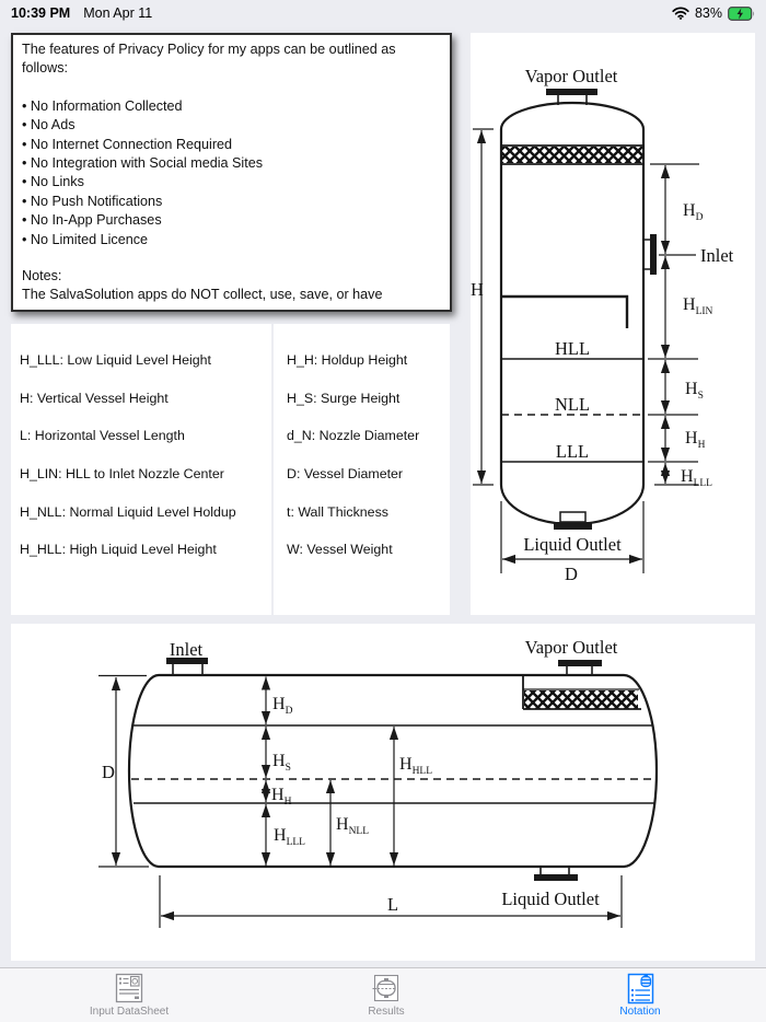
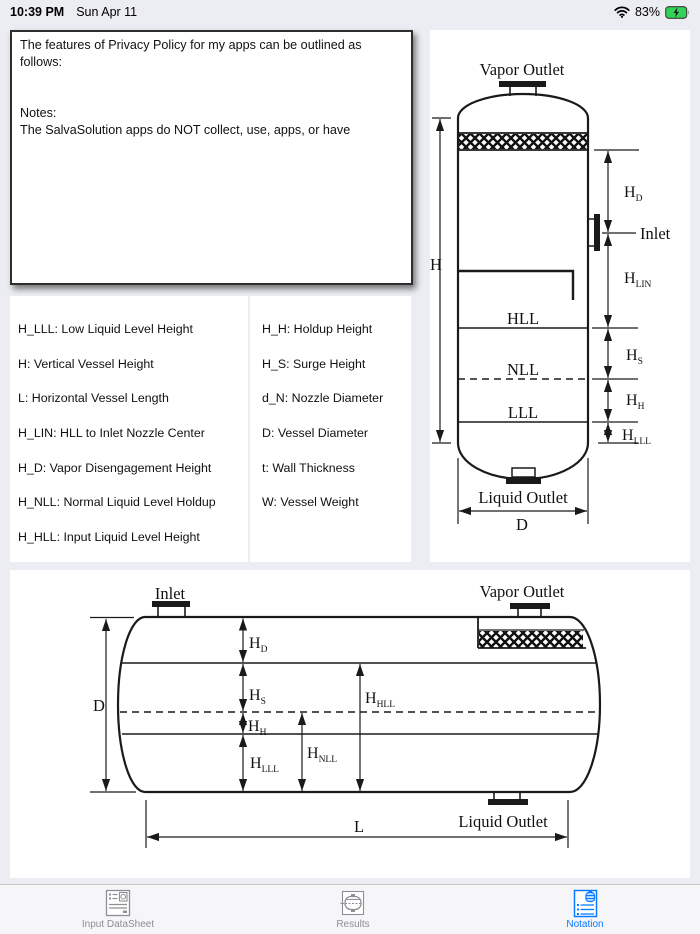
  10:39 PM
- Mon Apr 11
+ Sun Apr 11
  83%
  The features of Privacy Policy for my apps can be outlined as follows:
- • No Information Collected
- • No Ads
- • No Internet Connection Required
- • No Integration with Social media Sites
- • No Links
- • No Push Notifications
- • No In-App Purchases
- • No Limited Licence
  Notes:
- The SalvaSolution apps do NOT collect, use, save, or have
+ The SalvaSolution apps do NOT collect, use, apps, or have
  H_LLL: Low Liquid Level Height
  H: Vertical Vessel Height
  L: Horizontal Vessel Length
  H_LIN: HLL to Inlet Nozzle Center
+ H_D: Vapor Disengagement Height
  H_NLL: Normal Liquid Level Holdup
- H_HLL: High Liquid Level Height
+ H_HLL: Input Liquid Level Height
  H_H: Holdup Height
  H_S: Surge Height
  d_N: Nozzle Diameter
  D: Vessel Diameter
  t: Wall Thickness
  W: Vessel Weight
  Vapor Outlet
  H
  Inlet
  HLL
  NLL
  LLL
  Liquid Outlet
  D
  HD
  HLIN
  HS
  HH
  HLLL
  Inlet
  Vapor Outlet
  D
  Liquid Outlet
  L
  HD
  HS
  HH
  HLLL
  HNLL
  HHLL
  Input DataSheet
  Results
  Notation
